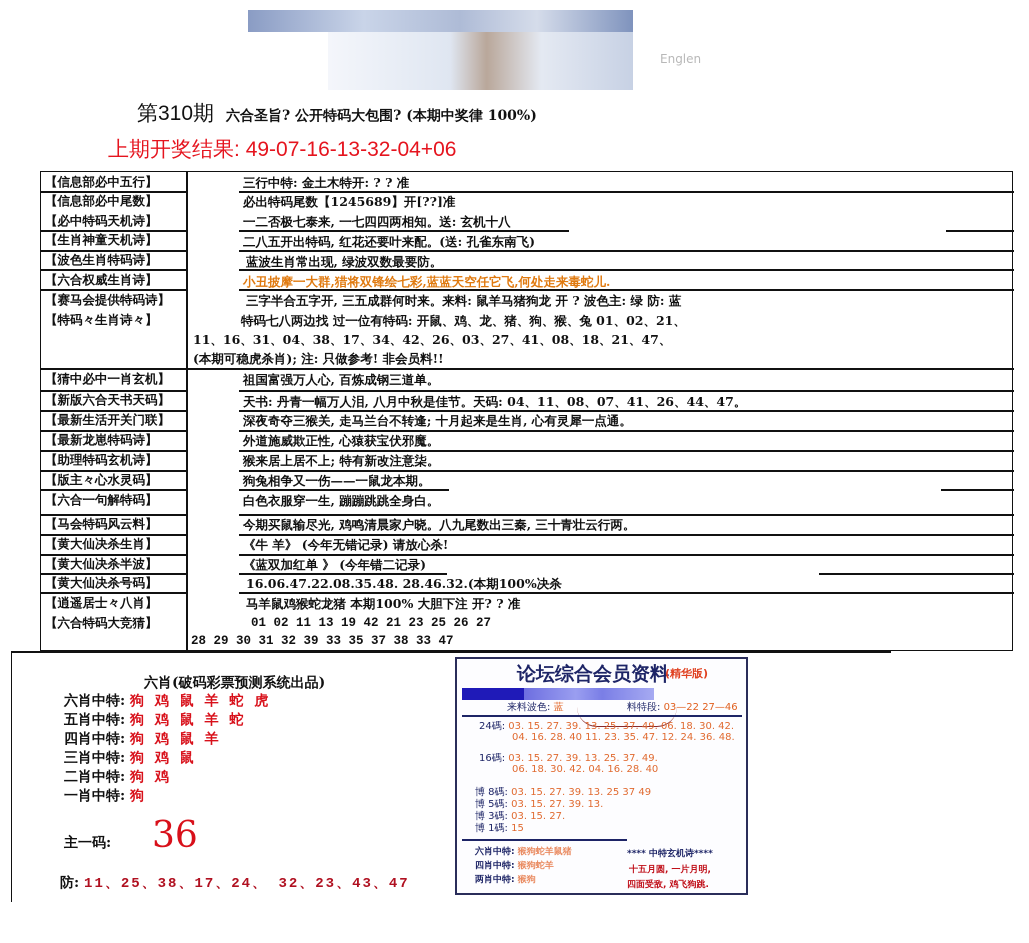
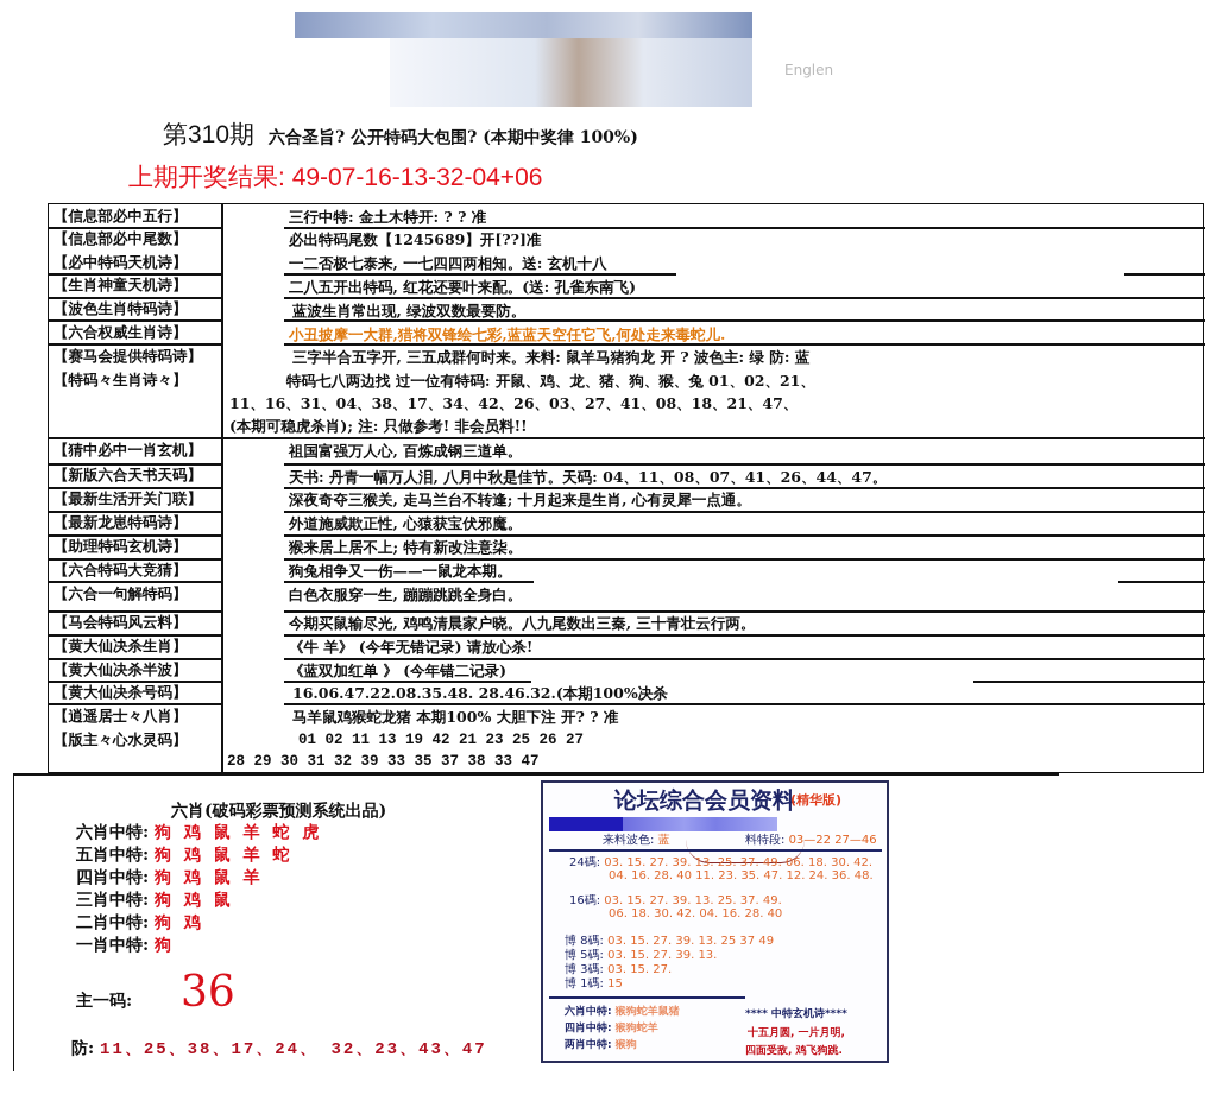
  Englen
  第310期
  六合圣旨? 公开特码大包围? (本期中奖律 100%)
  上期开奖结果: 49-07-16-13-32-04+06
  【信息部必中五行】
  三行中特: 金土木特开: ? ? 准
  【信息部必中尾数】
  必出特码尾数【1245689】开[??]准
  【必中特码天机诗】
  一二否极七泰来, 一七四四两相知。送: 玄机十八
  【生肖神童天机诗】
  二八五开出特码, 红花还要叶来配。(送: 孔雀东南飞)
  【波色生肖特码诗】
  蓝波生肖常出现, 绿波双数最要防。
  【六合权威生肖诗】
  小丑披摩一大群,猎将双锋绘七彩,蓝蓝天空任它飞,何处走来毒蛇儿.
  【赛马会提供特码诗】
  三字半合五字开, 三五成群何时来。来料: 鼠羊马猪狗龙 开 ? 波色主: 绿 防: 蓝
  【特码々生肖诗々】
  特码七八两边找 过一位有特码: 开鼠、鸡、龙、猪、狗、猴、兔 01、02、21、
  11、16、31、04、38、17、34、42、26、03、27、41、08、18、21、47、
  (本期可稳虎杀肖); 注: 只做参考! 非会员料!!
  【猜中必中一肖玄机】
  祖国富强万人心, 百炼成钢三道单。
  【新版六合天书天码】
  天书: 丹青一幅万人泪, 八月中秋是佳节。天码: 04、11、08、07、41、26、44、47。
  【最新生活开关门联】
  深夜奇夺三猴关, 走马兰台不转逢; 十月起来是生肖, 心有灵犀一点通。
  【最新龙崽特码诗】
  外道施威欺正性, 心猿获宝伏邪魔。
  【助理特码玄机诗】
  猴来居上居不上; 特有新改注意柒。
- 【版主々心水灵码】
+ 【六合特码大竞猜】
  狗兔相争又一伤——一鼠龙本期。
  【六合一句解特码】
  白色衣服穿一生, 蹦蹦跳跳全身白。
  【马会特码风云料】
  今期买鼠输尽光, 鸡鸣清晨家户晓。八九尾数出三秦, 三十青壮云行两。
  【黄大仙决杀生肖】
  《牛 羊》 (今年无错记录) 请放心杀!
  【黄大仙决杀半波】
  《蓝双加红单 》 (今年错二记录)
  【黄大仙决杀号码】
  16.06.47.22.08.35.48. 28.46.32.(本期100%决杀
  【逍遥居士々八肖】
  马羊鼠鸡猴蛇龙猪 本期100% 大胆下注 开? ? 准
- 【六合特码大竞猜】
+ 【版主々心水灵码】
  01 02 11 13 19 42 21 23 25 26 27
  28 29 30 31 32 39 33 35 37 38 33 47
  六肖(破码彩票预测系统出品)
  六肖中特: 狗 鸡 鼠 羊 蛇 虎
  五肖中特: 狗 鸡 鼠 羊 蛇
  四肖中特: 狗 鸡 鼠 羊
  三肖中特: 狗 鸡 鼠
  二肖中特: 狗 鸡
  一肖中特: 狗
  主一码:
  36
  防: 11、25、38、17、24、 32、23、43、47
  论坛综合会员资料
  (精华版)
  来料波色: 蓝
  料特段: 03—22 27—46
  24碼: 03. 15. 27. 39. 13. 25. 37. 49. 06. 18. 30. 42.
  04. 16. 28. 40 11. 23. 35. 47. 12. 24. 36. 48.
  16碼: 03. 15. 27. 39. 13. 25. 37. 49.
  06. 18. 30. 42. 04. 16. 28. 40
  博 8碼: 03. 15. 27. 39. 13. 25 37 49
  博 5碼: 03. 15. 27. 39. 13.
  博 3碼: 03. 15. 27.
  博 1碼: 15
  六肖中特: 猴狗蛇羊鼠猪
  四肖中特: 猴狗蛇羊
  两肖中特: 猴狗
  **** 中特玄机诗****
  十五月圆, 一片月明,
  四面受敌, 鸡飞狗跳.
